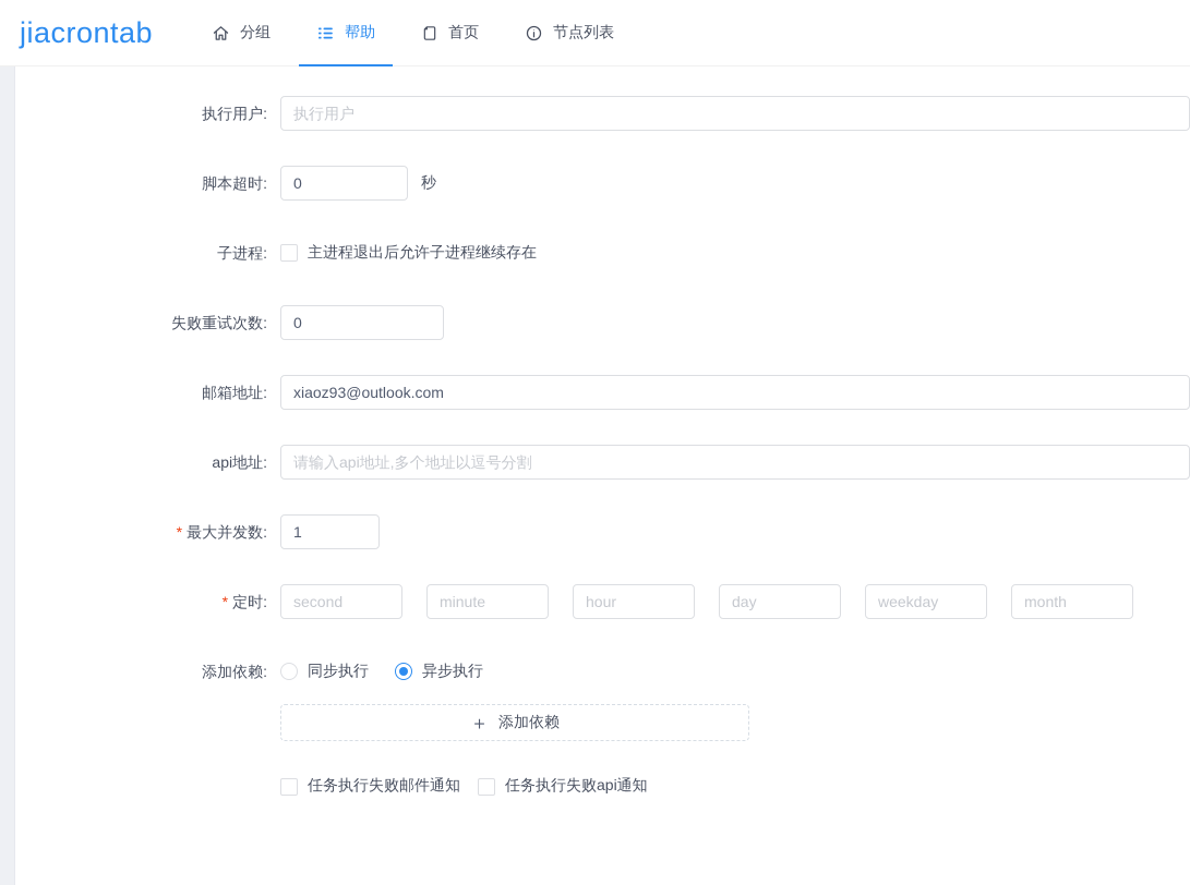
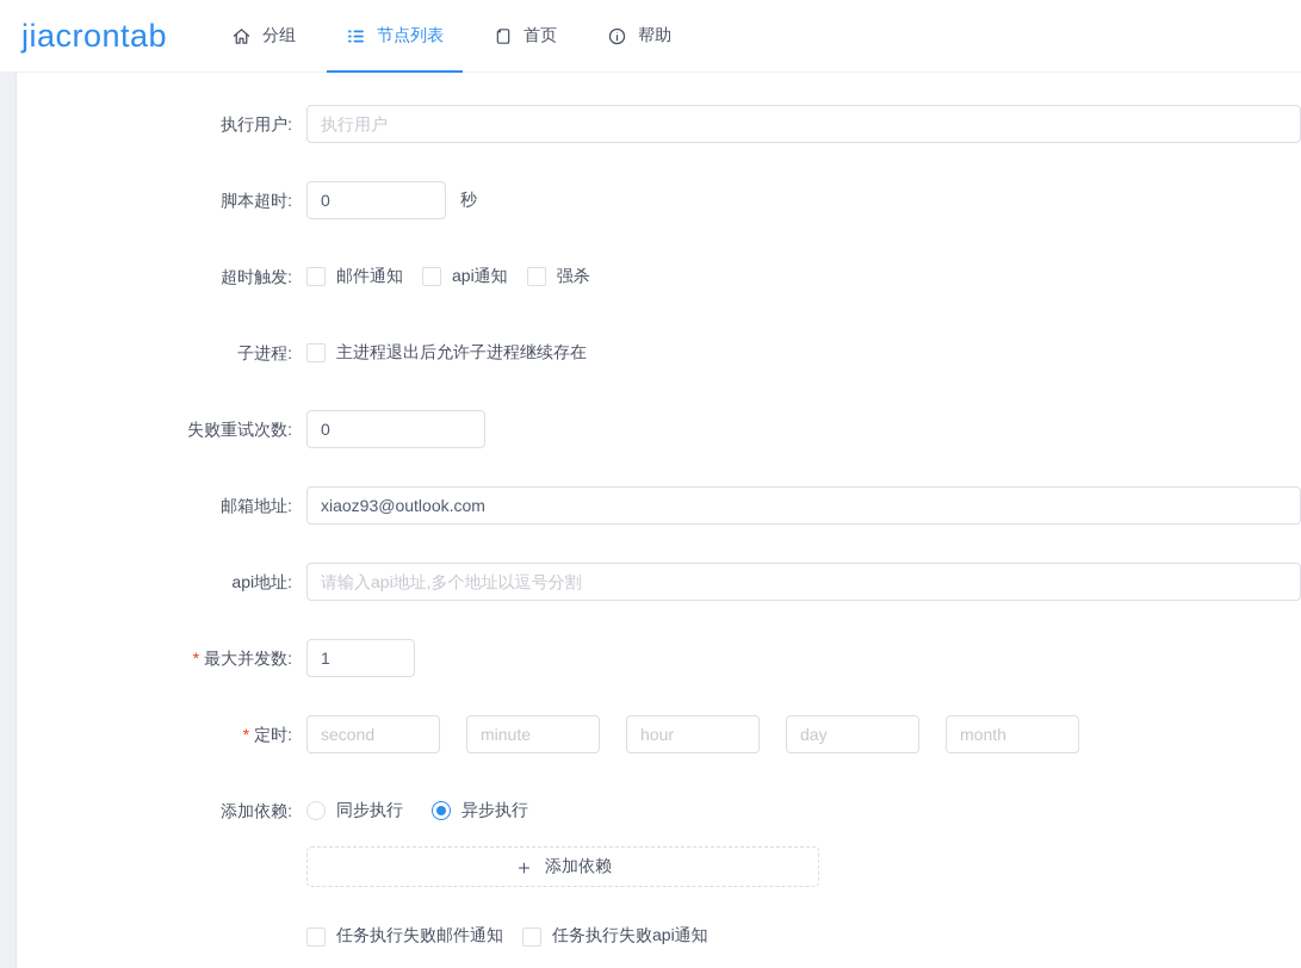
  jiacrontab
  分组
- 帮助
+ 节点列表
  首页
- 节点列表
+ 帮助
  执行用户:
  执行用户
  脚本超时:
  0
  秒
+ 超时触发:
+ 邮件通知
+ api通知
+ 强杀
  子进程:
  主进程退出后允许子进程继续存在
  失败重试次数:
  0
  邮箱地址:
  xiaoz93@outlook.com
  api地址:
  请输入api地址,多个地址以逗号分割
  * 最大并发数:
  1
  * 定时:
  second
  minute
  hour
  day
- weekday
  month
  添加依赖:
  同步执行
  异步执行
  ＋
  添加依赖
  任务执行失败邮件通知
  任务执行失败api通知
